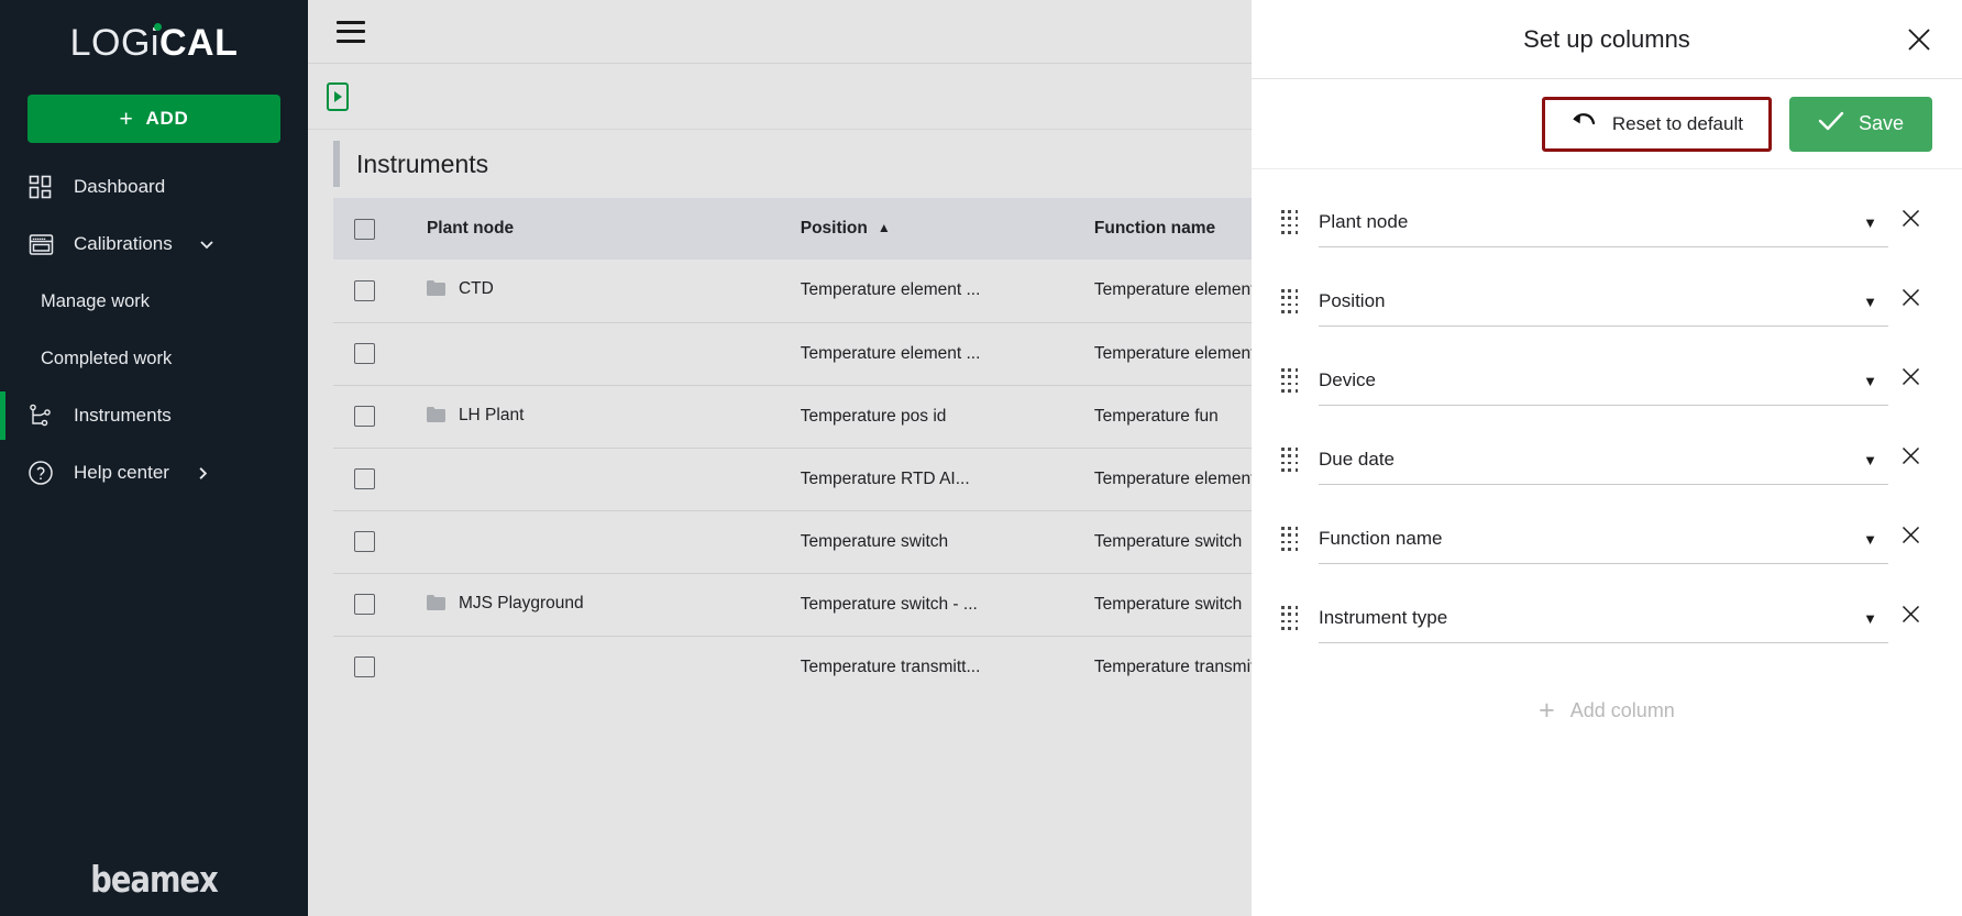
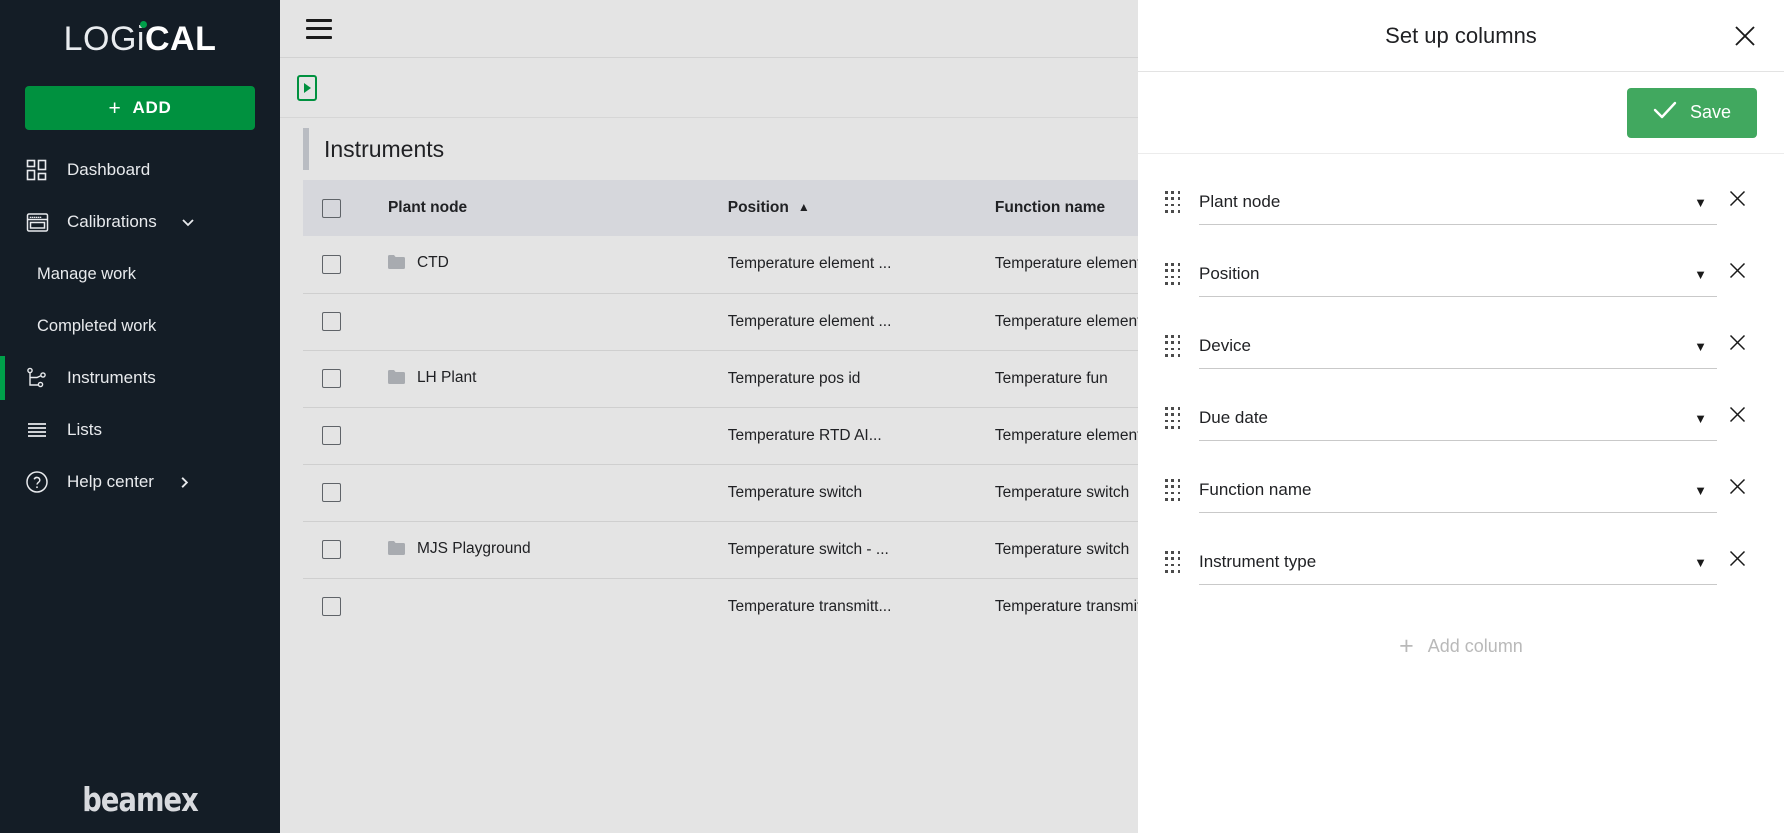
  LOGiCAL
  +
  ADD
  Dashboard
  Calibrations
  Manage work
  Completed work
  Instruments
+ Lists
  Help center
  beamex
  Instruments
  	Plant node	Position ▲	Function name
  	CTD	Temperature element ...	Temperature elemen
  		Temperature element ...	Temperature elemen
  	LH Plant	Temperature pos id	Temperature fun
  		Temperature RTD AI...	Temperature elemen
  		Temperature switch	Temperature switch
  	MJS Playground	Temperature switch - ...	Temperature switch
  		Temperature transmitt...	Temperature transmi
  Set up columns
- Reset to default
  Save
  Plant node
  ▼
  Position
  ▼
  Device
  ▼
  Due date
  ▼
  Function name
  ▼
  Instrument type
  ▼
  +
  Add column
